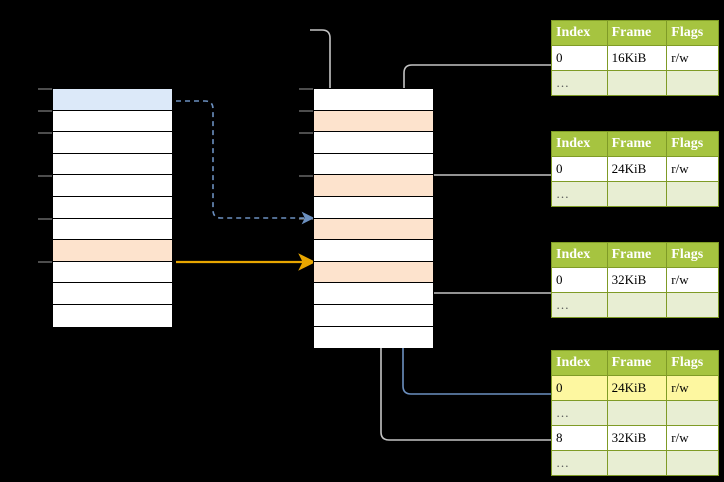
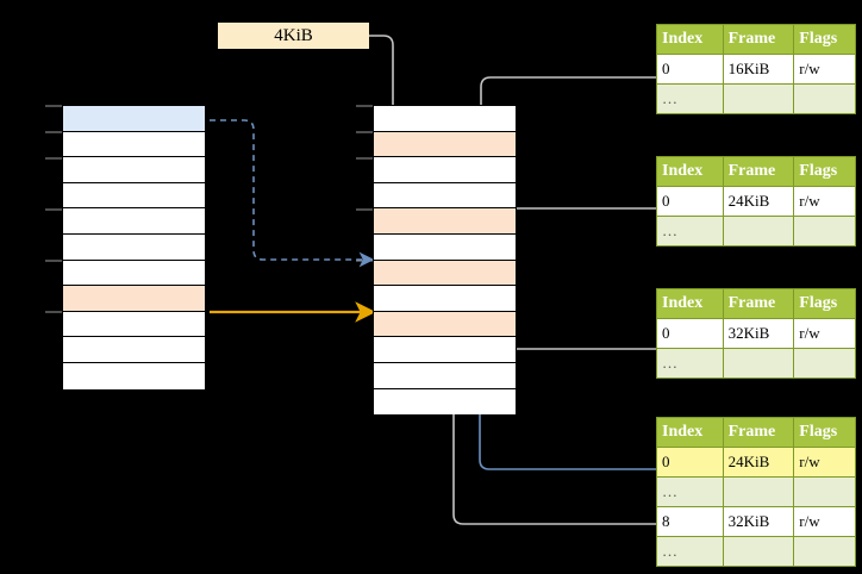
+ 4KiB
  Index	Frame	Flags
  0	16KiB	r/w
  …
  Index	Frame	Flags
  0	24KiB	r/w
  …
  Index	Frame	Flags
  0	32KiB	r/w
  …
  Index	Frame	Flags
  0	24KiB	r/w
  …
  8	32KiB	r/w
  …
